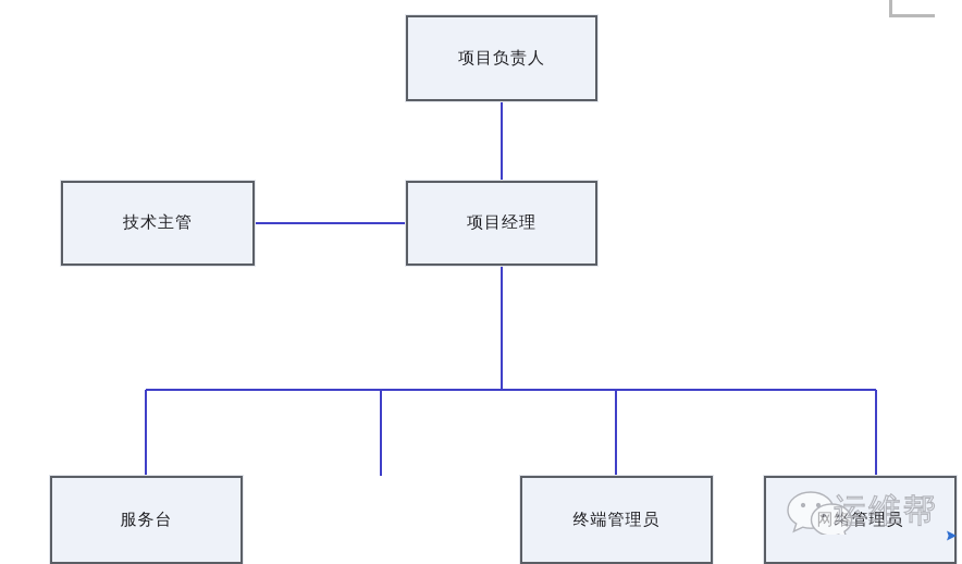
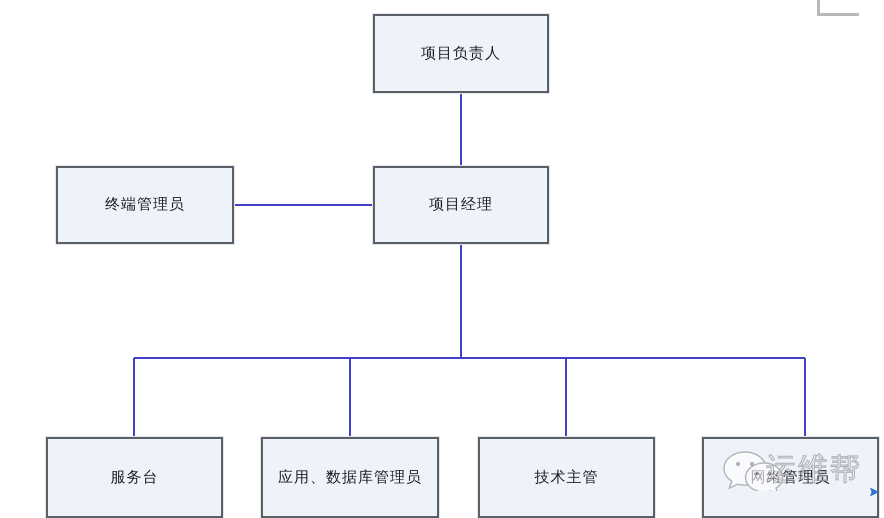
  项目负责人
- 技术主管
+ 终端管理员
  项目经理
  服务台
+ 应用、数据库管理员
- 终端管理员
+ 技术主管
  网络管理员
  运维帮
